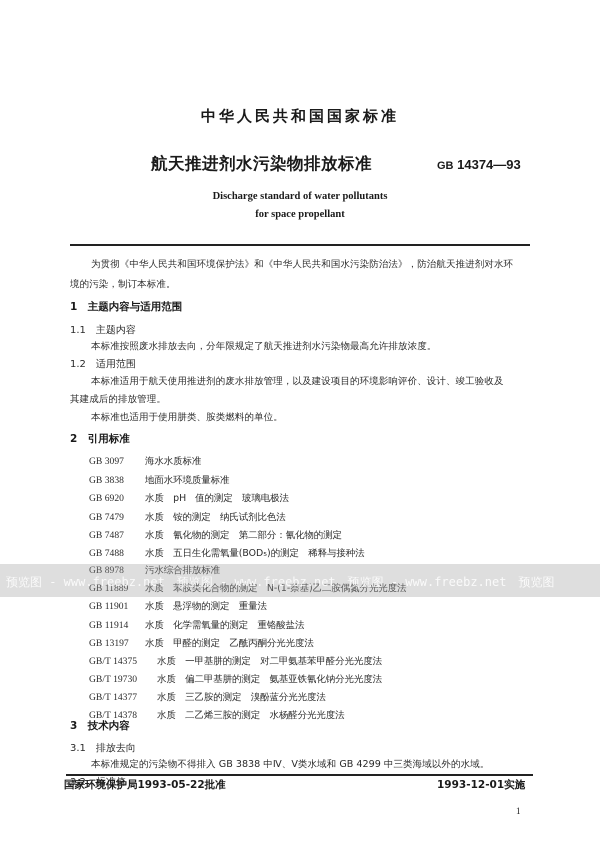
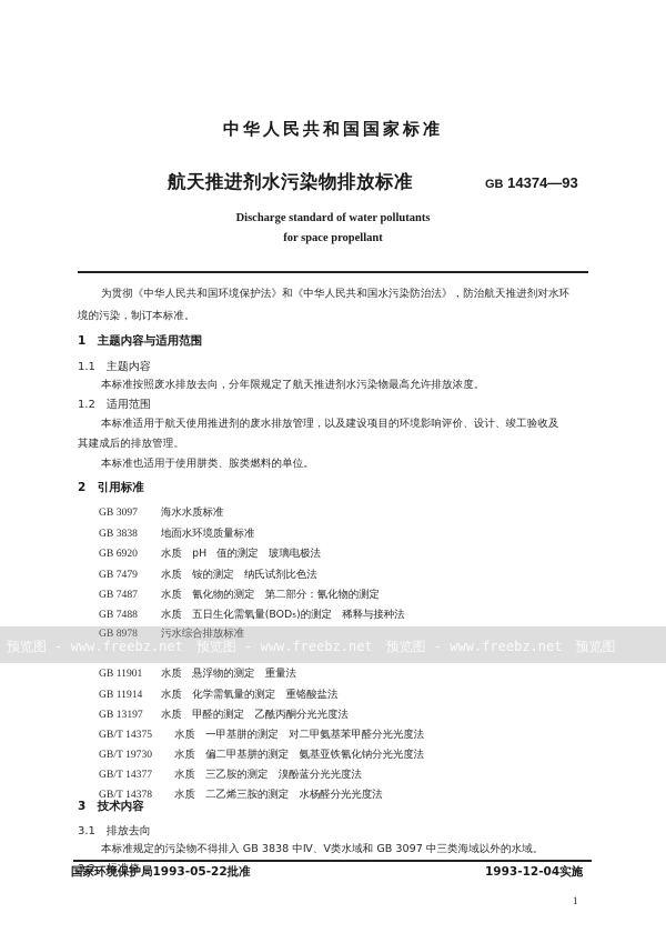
  中华人民共和国国家标准
  航天推进剂水污染物排放标准
  GB 14374—93
  Discharge standard of water pollutants
  for space propellant
  为贯彻《中华人民共和国环境保护法》和《中华人民共和国水污染防治法》，防治航天推进剂对水环
  境的污染，制订本标准。
  1 主题内容与适用范围
  1.1 主题内容
  本标准按照废水排放去向，分年限规定了航天推进剂水污染物最高允许排放浓度。
  1.2 适用范围
  本标准适用于航天使用推进剂的废水排放管理，以及建设项目的环境影响评价、设计、竣工验收及
  其建成后的排放管理。
  本标准也适用于使用肼类、胺类燃料的单位。
  2 引用标准
  GB 3097 海水水质标准
  GB 3838 地面水环境质量标准
  GB 6920 水质 pH 值的测定 玻璃电极法
  GB 7479 水质 铵的测定 纳氏试剂比色法
  GB 7487 水质 氰化物的测定 第二部分：氰化物的测定
  GB 7488 水质 五日生化需氧量(BOD₅)的测定 稀释与接种法
  GB 8978 污水综合排放标准
- GB 11889 水质 苯胺类化合物的测定 N-(1-萘基)乙二胺偶氮分光光度法
  GB 11901 水质 悬浮物的测定 重量法
  GB 11914 水质 化学需氧量的测定 重铬酸盐法
  GB 13197 水质 甲醛的测定 乙酰丙酮分光光度法
  GB/T 14375 水质 一甲基肼的测定 对二甲氨基苯甲醛分光光度法
  GB/T 19730 水质 偏二甲基肼的测定 氨基亚铁氰化钠分光光度法
  GB/T 14377 水质 三乙胺的测定 溴酚蓝分光光度法
  GB/T 14378 水质 二乙烯三胺的测定 水杨醛分光光度法
  3 技术内容
  3.1 排放去向
- 本标准规定的污染物不得排入 GB 3838 中Ⅳ、Ⅴ类水域和 GB 4299 中三类海域以外的水域。
+ 本标准规定的污染物不得排入 GB 3838 中Ⅳ、Ⅴ类水域和 GB 3097 中三类海域以外的水域。
  3.2 标准值
  国家环境保护局1993-05-22批准
- 1993-12-01实施
+ 1993-12-04实施
  1
  预览图 - www.freebz.net 预览图 - www.freebz.net 预览图 - www.freebz.net 预览图
